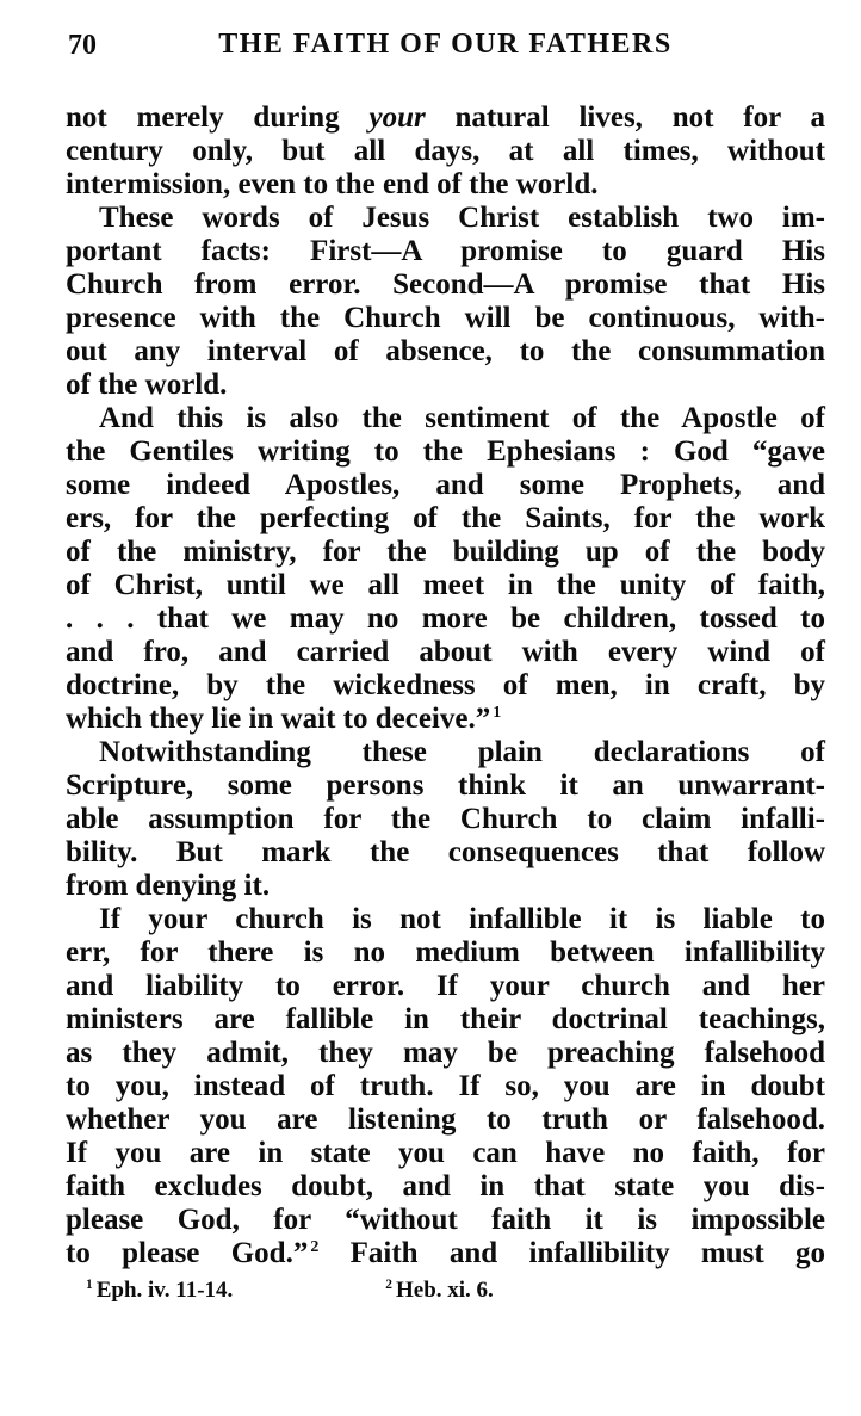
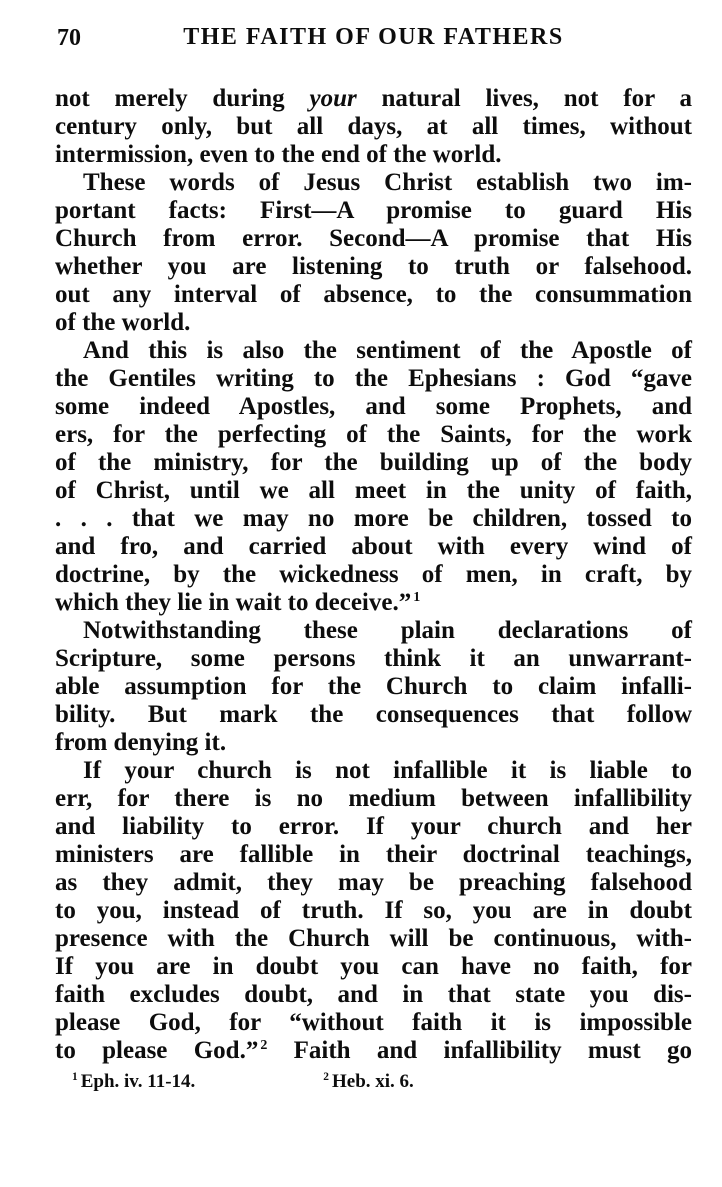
  70
  THE FAITH OF OUR FATHERS
  not merely during your natural lives, not for a
  century only, but all days, at all times, without
  intermission, even to the end of the world.
  These words of Jesus Christ establish two im-
  portant facts: First—A promise to guard His
  Church from error. Second—A promise that His
- presence with the Church will be continuous, with-
+ whether you are listening to truth or falsehood.
  out any interval of absence, to the consummation
  of the world.
  And this is also the sentiment of the Apostle of
  the Gentiles writing to the Ephesians : God “gave
  some indeed Apostles, and some Prophets, and
  ers, for the perfecting of the Saints, for the work
  of the ministry, for the building up of the body
  of Christ, until we all meet in the unity of faith,
  . . . that we may no more be children, tossed to
  and fro, and carried about with every wind of
  doctrine, by the wickedness of men, in craft, by
  which they lie in wait to deceive.” 1
  Notwithstanding these plain declarations of
  Scripture, some persons think it an unwarrant-
  able assumption for the Church to claim infalli-
  bility. But mark the consequences that follow
  from denying it.
  If your church is not infallible it is liable to
  err, for there is no medium between infallibility
  and liability to error. If your church and her
  ministers are fallible in their doctrinal teachings,
  as they admit, they may be preaching falsehood
  to you, instead of truth. If so, you are in doubt
- whether you are listening to truth or falsehood.
+ presence with the Church will be continuous, with-
- If you are in state you can have no faith, for
+ If you are in doubt you can have no faith, for
  faith excludes doubt, and in that state you dis-
  please God, for “without faith it is impossible
  to please God.” 2 Faith and infallibility must go
  1 Eph. iv. 11-14.
  2 Heb. xi. 6.
